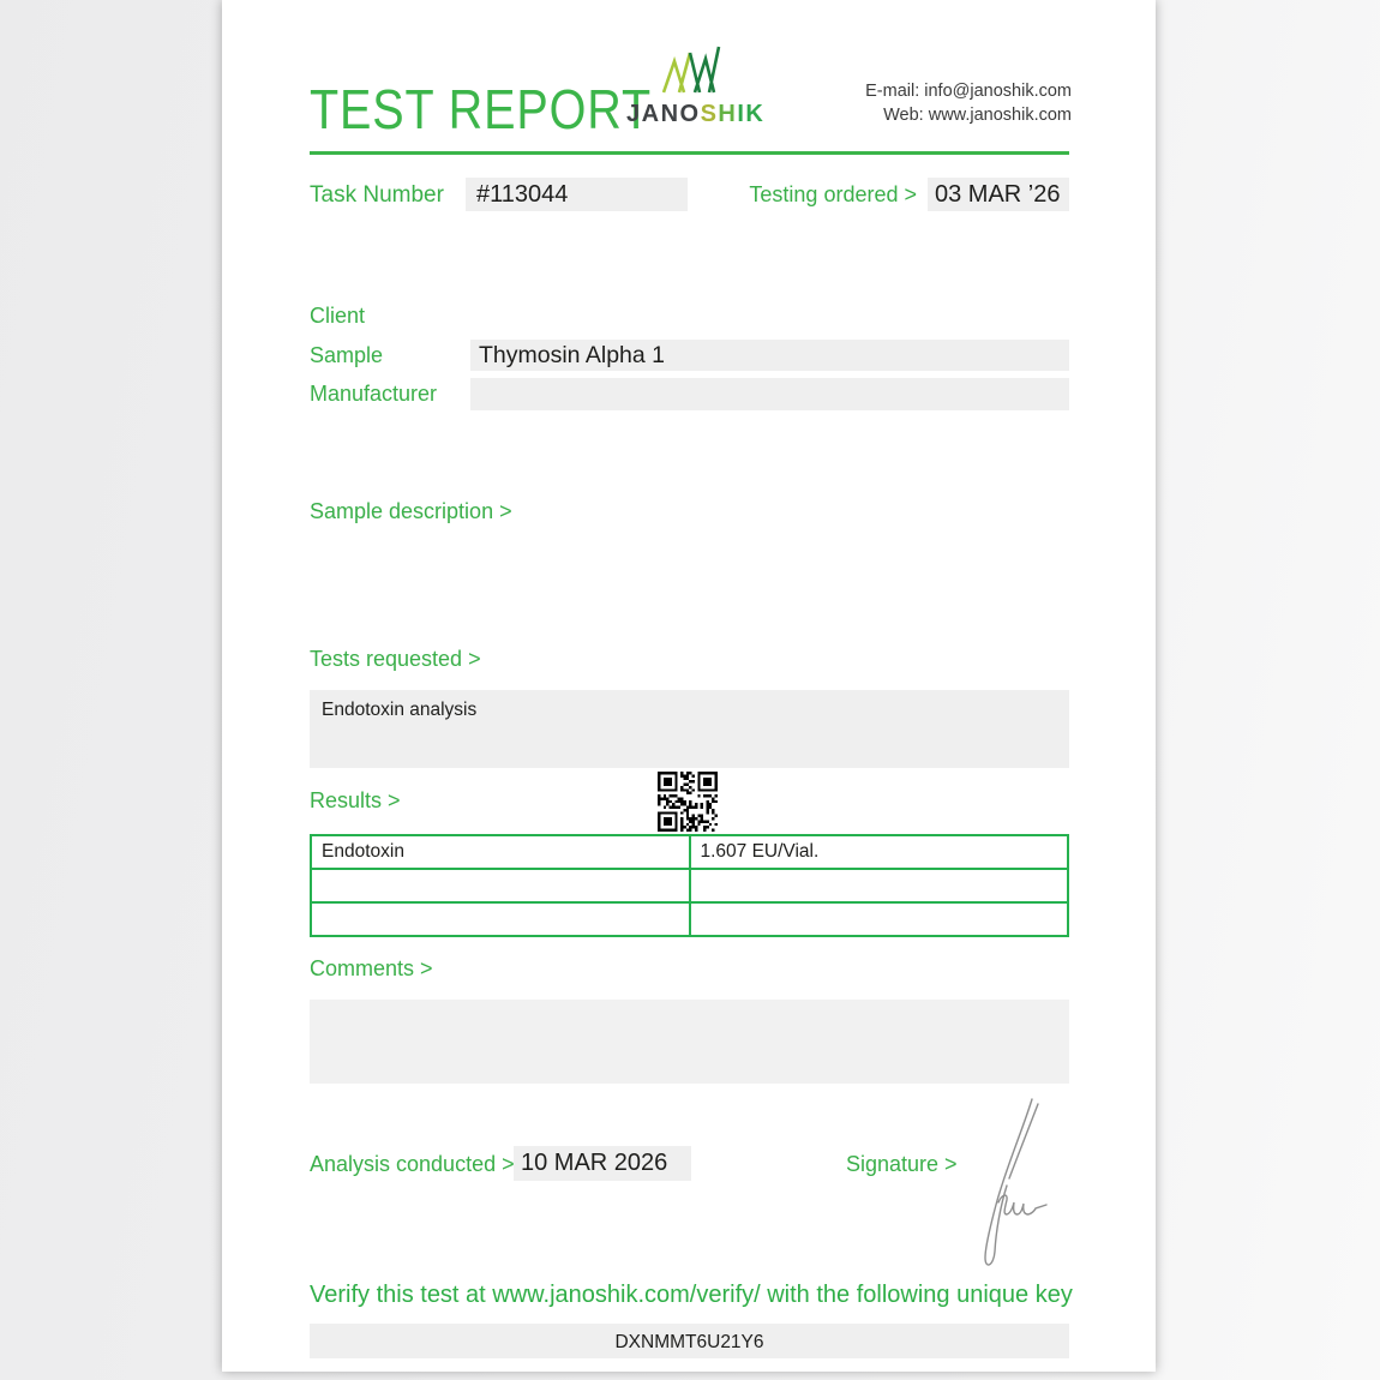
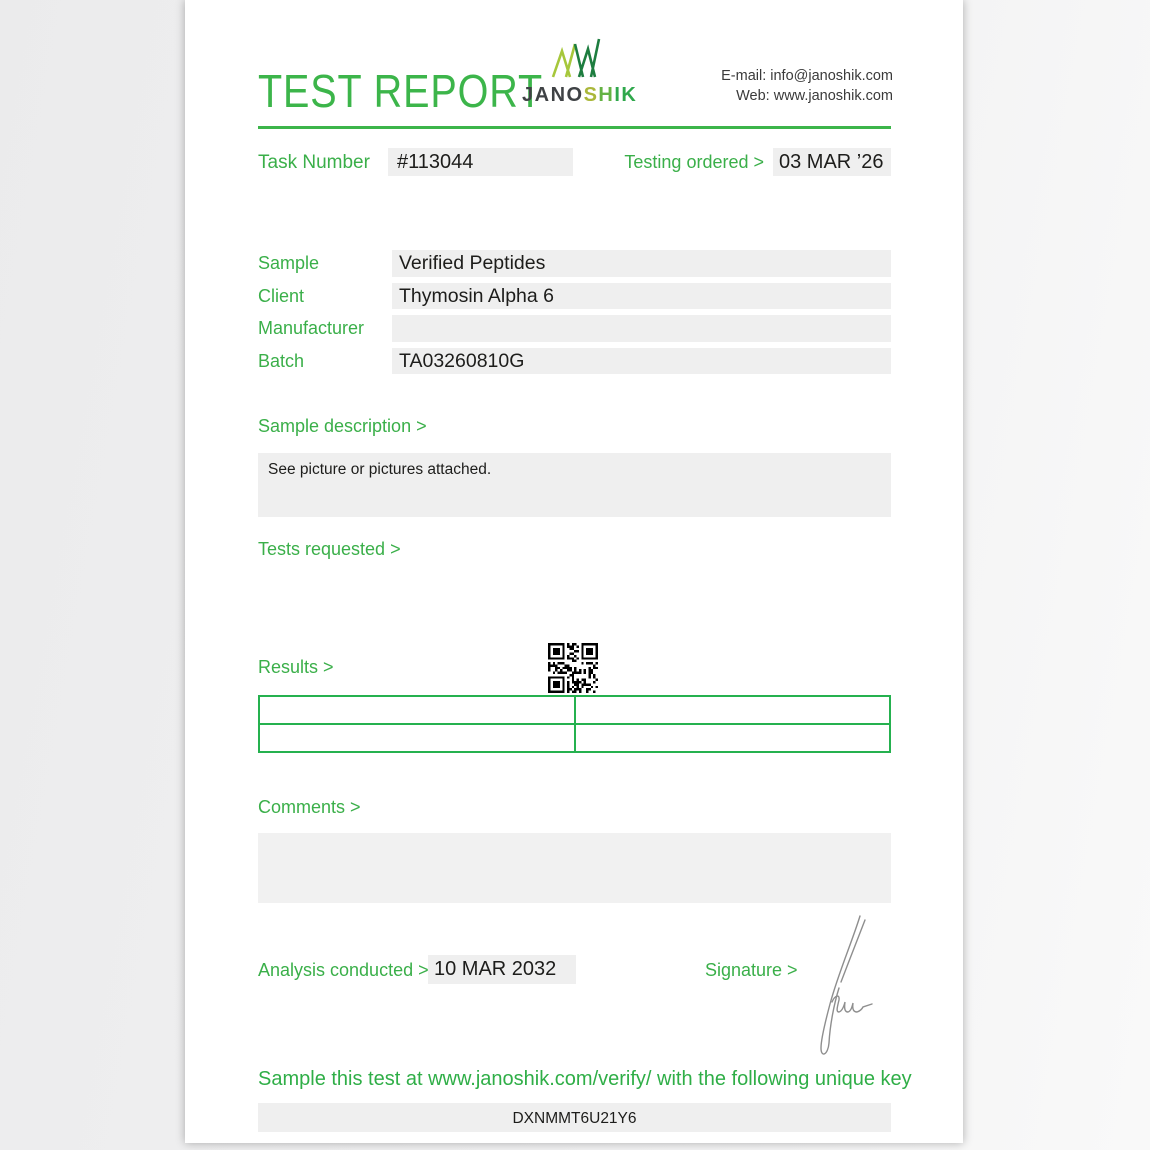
  TEST REPORT
  JANOSHIK
  E-mail: info@janoshik.com
  Web: www.janoshik.com
  Task Number
  #113044
  Testing ordered >
  03 MAR ’26
- Client
+ Sample
+ Verified Peptides
- Sample
+ Client
- Thymosin Alpha 1
+ Thymosin Alpha 6
  Manufacturer
+ Batch
+ TA03260810G
  Sample description >
+ See picture or pictures attached.
  Tests requested >
- Endotoxin analysis
  Results >
- Endotoxin	1.607 EU/Vial.
  Comments >
  Analysis conducted >
- 10 MAR 2026
+ 10 MAR 2032
  Signature >
- Verify this test at www.janoshik.com/verify/ with the following unique key
+ Sample this test at www.janoshik.com/verify/ with the following unique key
  DXNMMT6U21Y6
